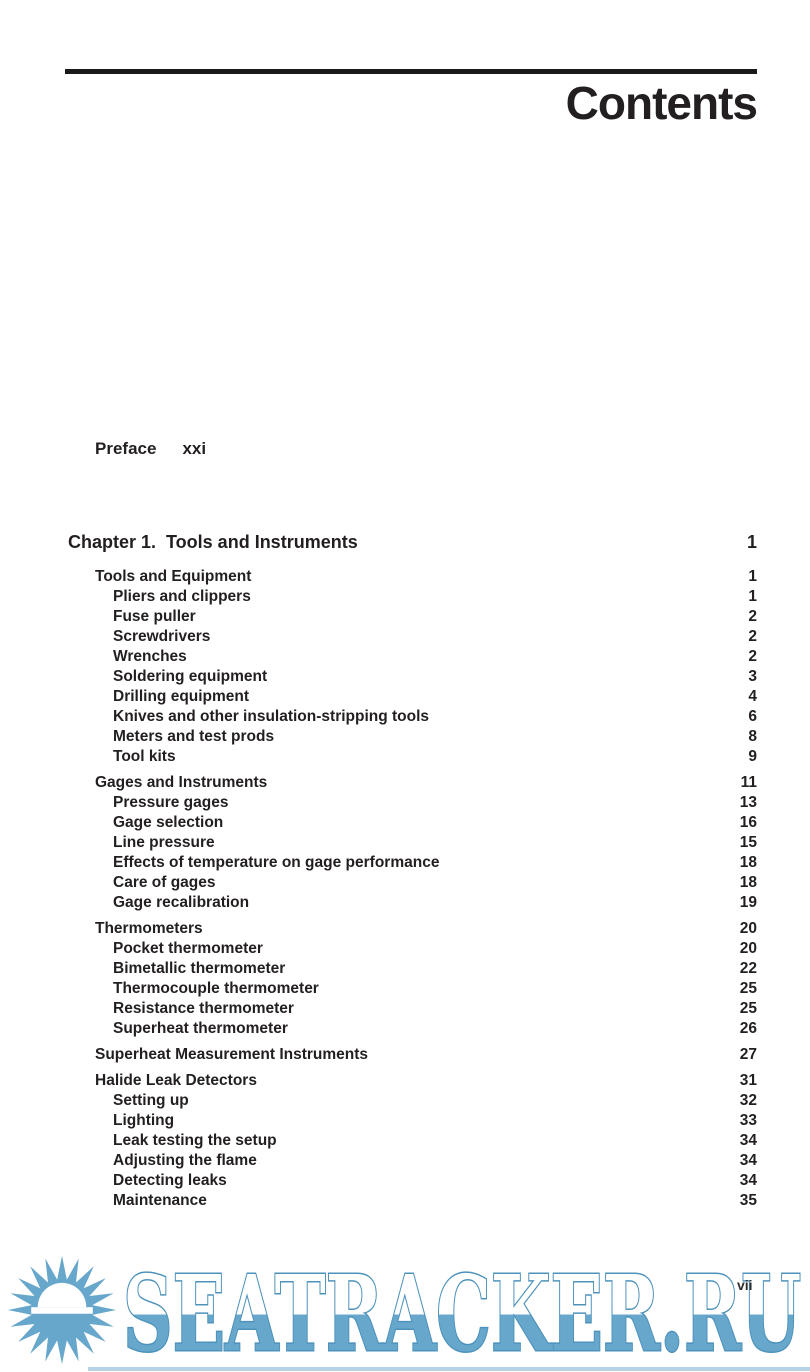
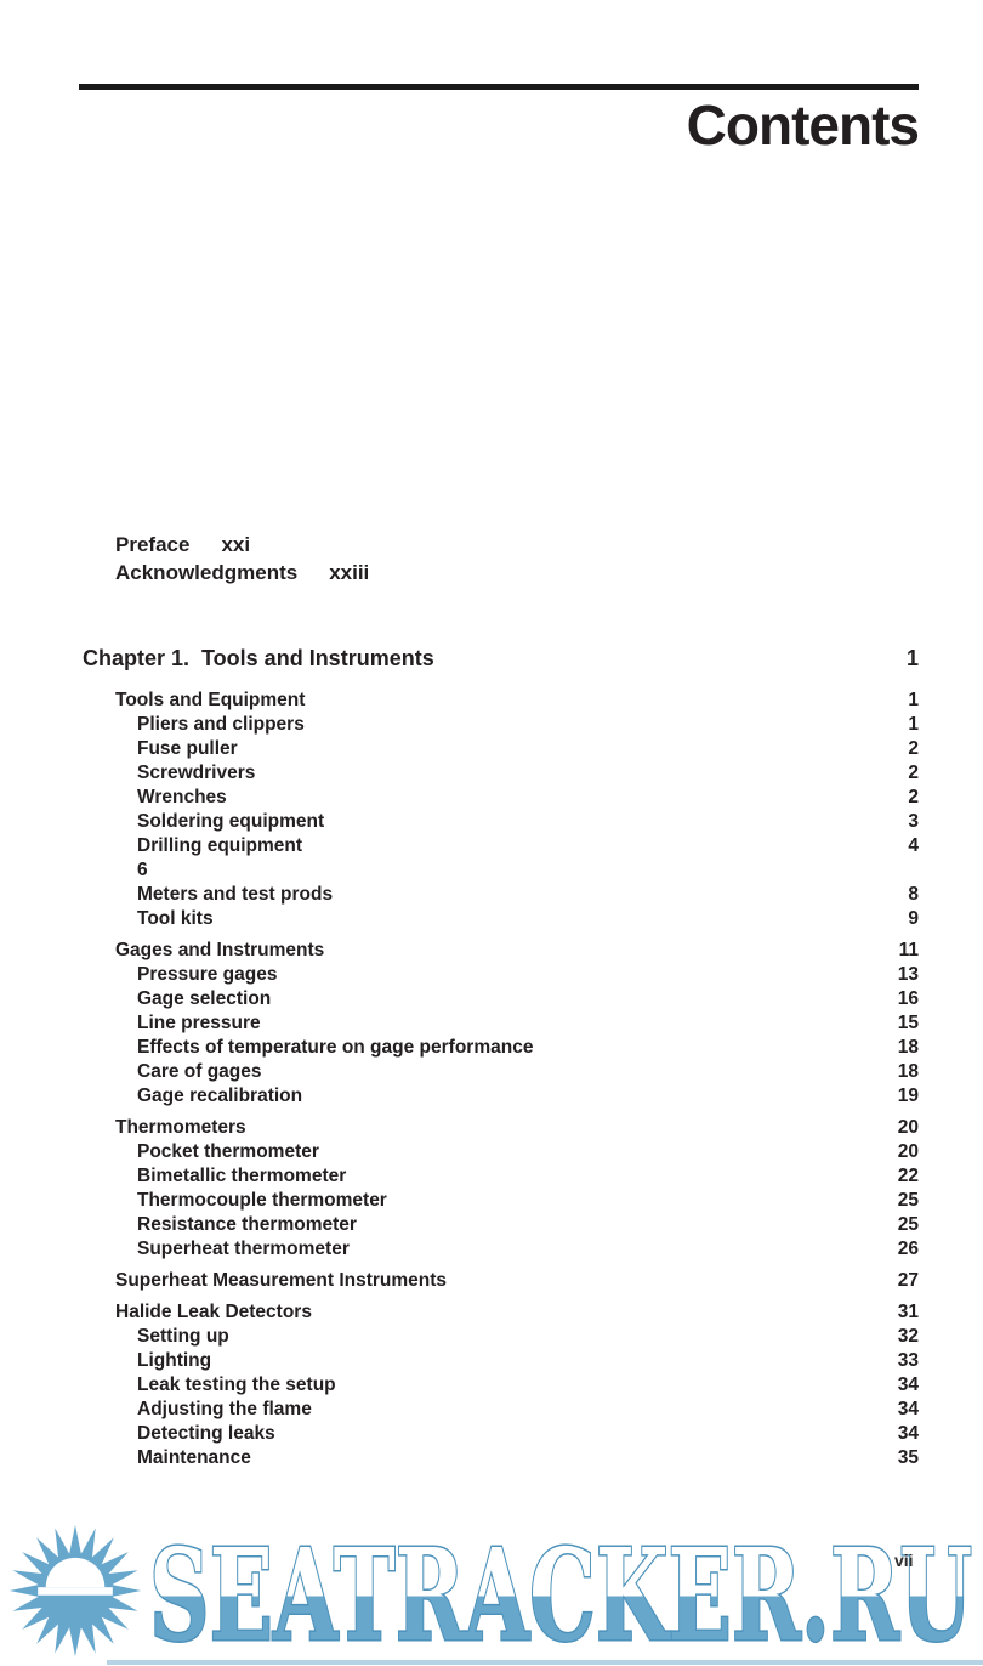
  Contents
  Preface
  xxi
+ Acknowledgments
+ xxiii
  Chapter 1. Tools and Instruments
  1
  Tools and Equipment
  1
  Pliers and clippers
  1
  Fuse puller
  2
  Screwdrivers
  2
  Wrenches
  2
  Soldering equipment
  3
  Drilling equipment
  4
- Knives and other insulation-stripping tools
  6
  Meters and test prods
  8
  Tool kits
  9
  Gages and Instruments
  11
  Pressure gages
  13
  Gage selection
  16
  Line pressure
  15
  Effects of temperature on gage performance
  18
  Care of gages
  18
  Gage recalibration
  19
  Thermometers
  20
  Pocket thermometer
  20
  Bimetallic thermometer
  22
  Thermocouple thermometer
  25
  Resistance thermometer
  25
  Superheat thermometer
  26
  Superheat Measurement Instruments
  27
  Halide Leak Detectors
  31
  Setting up
  32
  Lighting
  33
  Leak testing the setup
  34
  Adjusting the flame
  34
  Detecting leaks
  34
  Maintenance
  35
  SEATRACKER.RU
  vii
